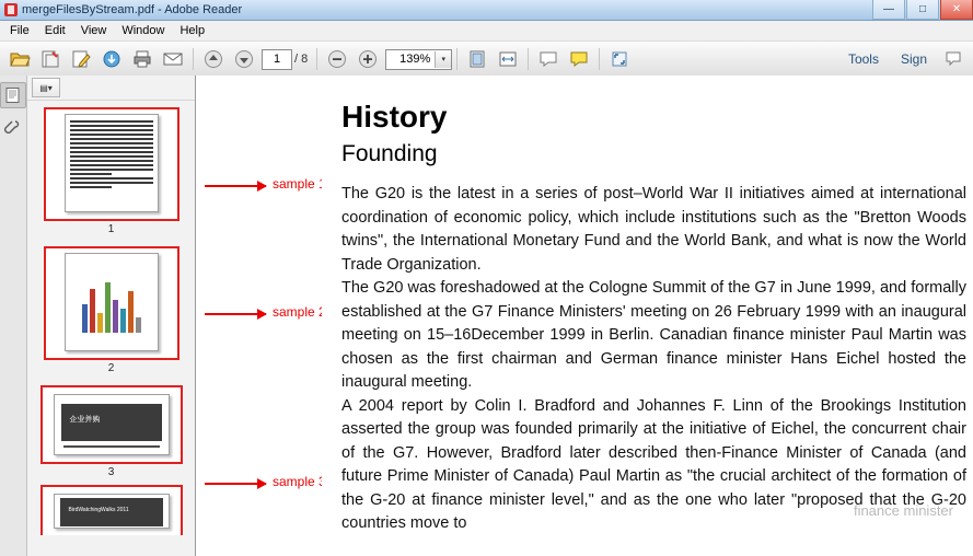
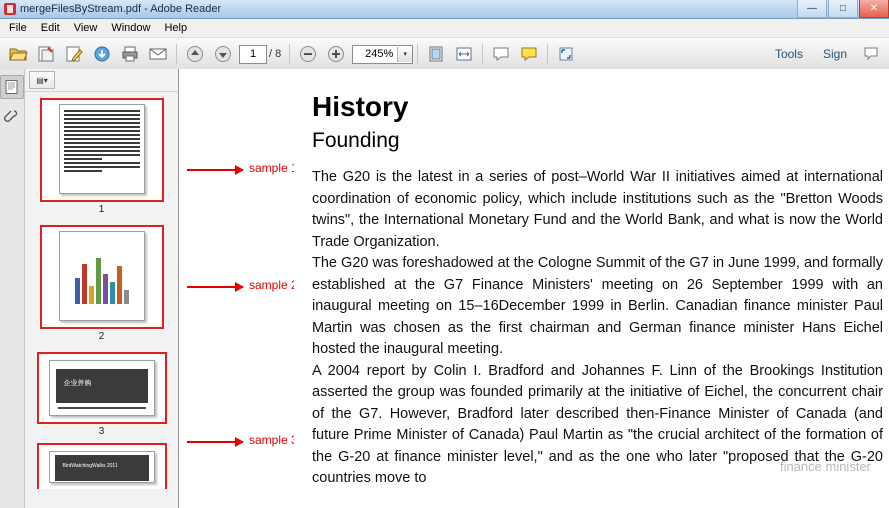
  mergeFilesByStream.pdf - Adobe Reader
  —
  □
  ✕
  File
  Edit
  View
  Window
  Help
  1
  / 8
- 139%
+ 245%
  Tools
  Sign
  ▤▾
  1
  2
  3
  sample
  sample
  sample
  History
  Founding
  The G20 is the latest in a series of post–World War II initiatives aimed at international coordination of economic policy, which include institutions such as the "Bretton Woods twins", the International Monetary Fund and the World Bank, and what is now the World Trade Organization.
- The G20 was foreshadowed at the Cologne Summit of the G7 in June 1999, and formally established at the G7 Finance Ministers' meeting on 26 February 1999 with an inaugural meeting on 15–16December 1999 in Berlin. Canadian finance minister Paul Martin was chosen as the first chairman and German finance minister Hans Eichel hosted the inaugural meeting.
+ The G20 was foreshadowed at the Cologne Summit of the G7 in June 1999, and formally established at the G7 Finance Ministers' meeting on 26 September 1999 with an inaugural meeting on 15–16December 1999 in Berlin. Canadian finance minister Paul Martin was chosen as the first chairman and German finance minister Hans Eichel hosted the inaugural meeting.
  A 2004 report by Colin I. Bradford and Johannes F. Linn of the Brookings Institution asserted the group was founded primarily at the initiative of Eichel, the concurrent chair of the G7. However, Bradford later described then-Finance Minister of Canada (and future Prime Minister of Canada) Paul Martin as "the crucial architect of the formation of the G-20 at finance minister level," and as the one who later "proposed that the G-20 countries move to
  finance minister
